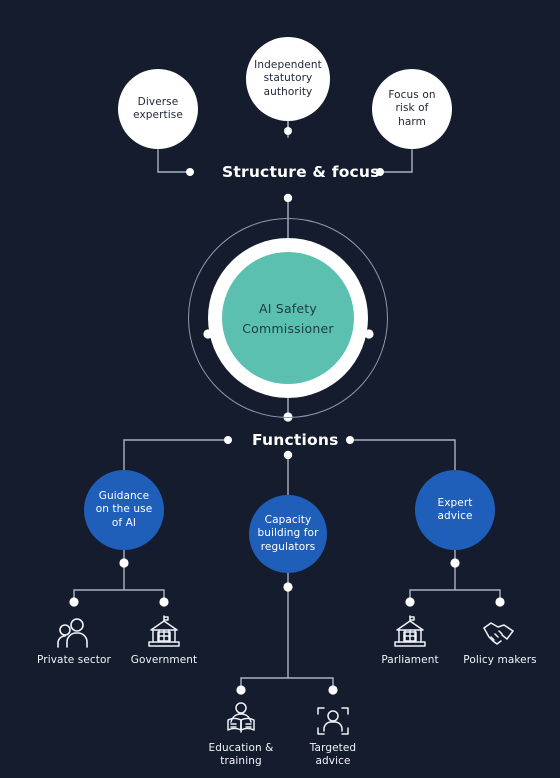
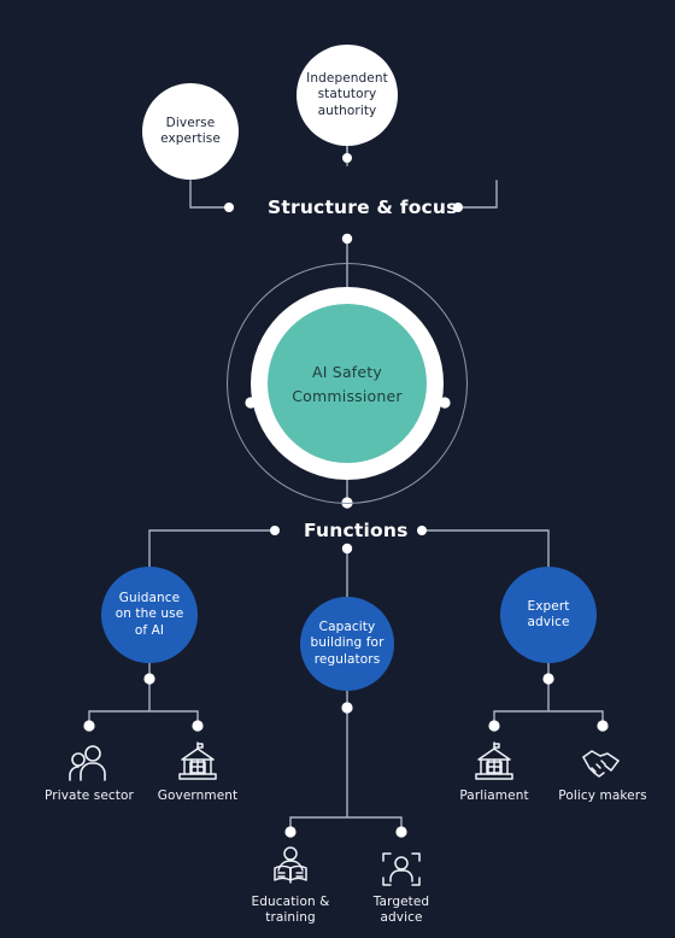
  Diverse
  expertise
  Independent
  statutory
  authority
- Focus on
- risk of
- harm
  Structure & focus
  Functions
  AI Safety Commissioner
  Guidance
  on the use
  of AI
  Capacity
  building for
  regulators
  Expert
  advice
  Private sector
  Government
  Parliament
  Policy makers
  Education &
  training
  Targeted
  advice
